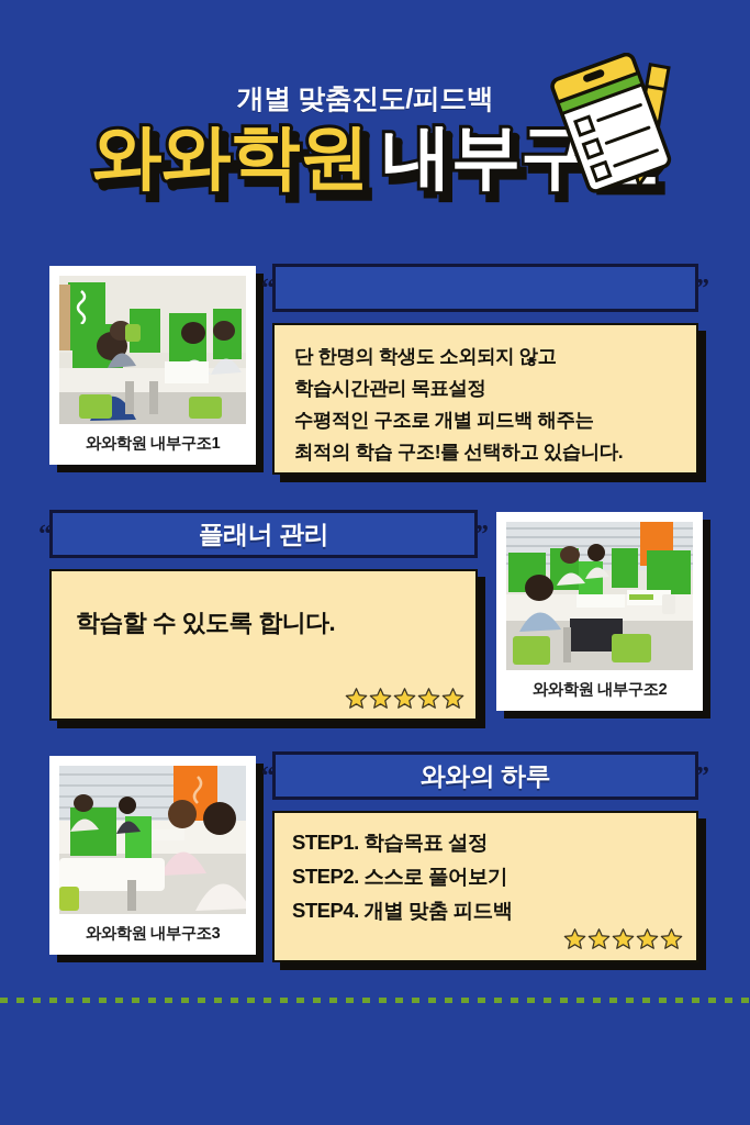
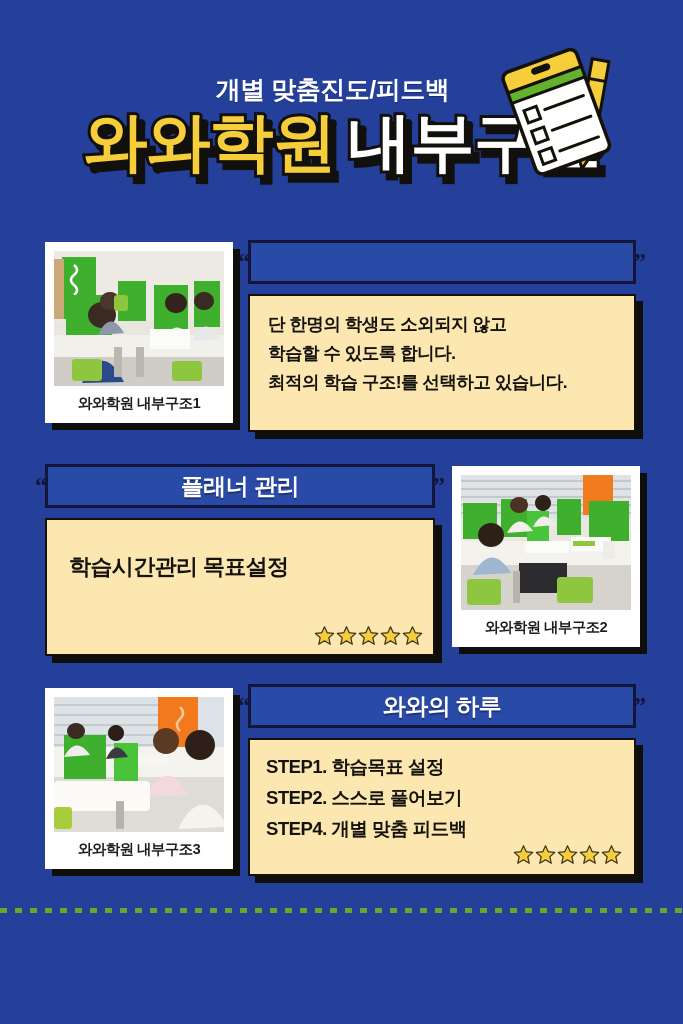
  개별 맞춤진도/피드백
  와와학원 내부구
  와와학원 내부구조1
  “
  ”
  단 한명의 학생도 소외되지 않고
- 학습시간관리 목표설정
+ 학습할 수 있도록 합니다.
- 수평적인 구조로 개별 피드백 해주는
  최적의 학습 구조!를 선택하고 있습니다.
  와와학원 내부구조2
  “
  플래너 관리
  ”
- 학습할 수 있도록 합니다.
+ 학습시간관리 목표설정
  와와학원 내부구조3
  “
  와와의 하루
  ”
  STEP1. 학습목표 설정
  STEP2. 스스로 풀어보기
  STEP4. 개별 맞춤 피드백
